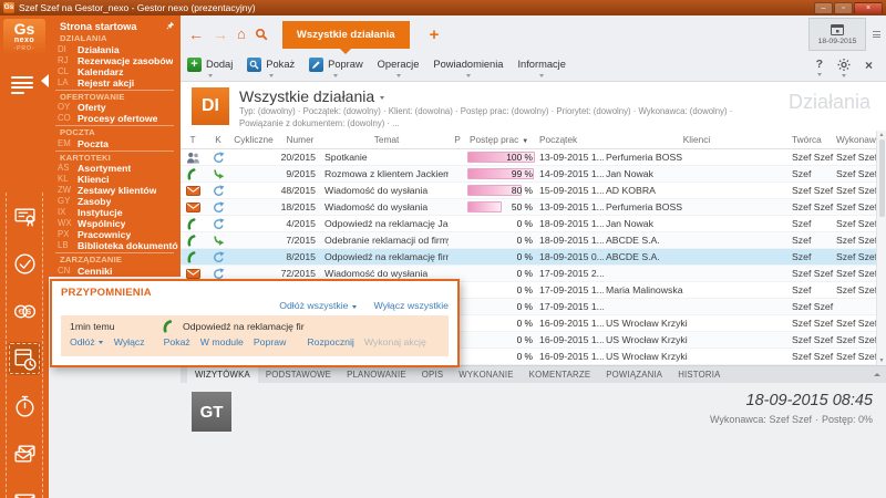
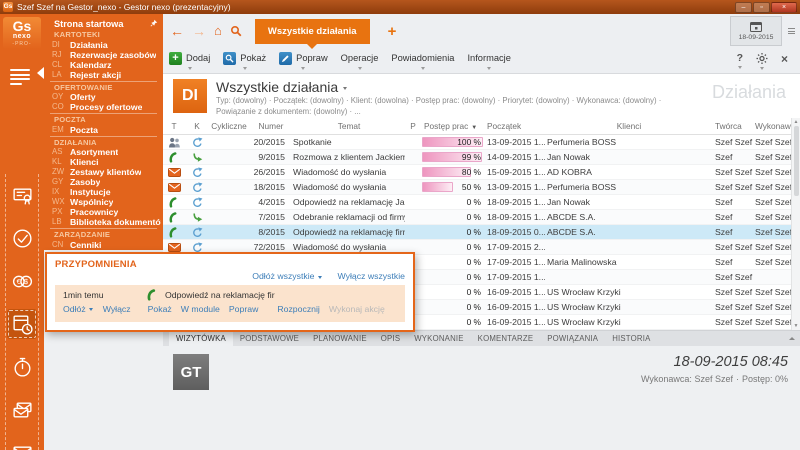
  Szef Szef na Gestor_nexo - Gestor nexo (prezentacyjny)
  Gs
  €
  $
  Strona startowa
- DZIAŁANIA
+ KARTOTEKI
  DI
  Działania
  RJ
  Rezerwacje zasobów
  CL
  Kalendarz
  LA
  Rejestr akcji
  OFERTOWANIE
  OY
  Oferty
  CO
  Procesy ofertowe
  POCZTA
  EM
  Poczta
- KARTOTEKI
+ DZIAŁANIA
  AS
  Asortyment
  KL
  Klienci
  ZW
  Zestawy klientów
  GY
  Zasoby
  IX
  Instytucje
  WX
  Wspólnicy
  PX
  Pracownicy
  LB
  Biblioteka dokumentó
  ZARZĄDZANIE
  CN
  Cenniki
  ←
  →
  ⌂
  Wszystkie działania
  +
  +
  Dodaj
  Pokaż
  Popraw
  Operacje
  Powiadomienia
  Informacje
  ?
  ×
  DI
  Wszystkie działania
  Typ: (dowolny) · Początek: (dowolny) · Klient: (dowolna) · Postęp prac: (dowolny) · Priorytet: (dowolny) · Wykonawca: (dowolny) ·
  Powiązanie z dokumentem: (dowolny) · ...
  Działania
  T
  K
  Cykliczne
  Numer
  Temat
  P
  Postęp prac
  Początek
  Klienci
  Twórca
  Wykonaw
  20/2015
  Spotkanie
  100 %
  13-09-2015 1...
  Perfumeria BOSS
  Szef Szef
  Szef Sze
  9/2015
  Rozmowa z klientem Jackiem
  99 %
  14-09-2015 1...
  Jan Nowak
  Szef
  Szef Sze
- 48/2015
+ 26/2015
  Wiadomość do wysłania
  80 %
  15-09-2015 1...
  AD KOBRA
  Szef Szef
  Szef Sze
  18/2015
  Wiadomość do wysłania
  50 %
  13-09-2015 1...
  Perfumeria BOSS
  Szef Szef
  Szef Sze
  4/2015
  Odpowiedź na reklamację Ja
  0 %
  18-09-2015 1...
  Jan Nowak
  Szef
  Szef Sze
  7/2015
  Odebranie reklamacji od firm
  0 %
  18-09-2015 1...
  ABCDE S.A.
  Szef
  Szef Sze
  8/2015
  Odpowiedź na reklamację fir
  0 %
  18-09-2015 0...
  ABCDE S.A.
  Szef
  Szef Sze
  72/2015
  Wiadomość do wysłania
  0 %
  17-09-2015 2...
  Szef Szef
  Szef Sze
  0 %
  17-09-2015 1...
  Maria Malinowska
  Szef
  Szef Sze
  0 %
  17-09-2015 1...
  Szef Szef
  0 %
  16-09-2015 1...
  US Wrocław Krzyki
  Szef Szef
  Szef Sze
  0 %
  16-09-2015 1...
  US Wrocław Krzyki
  Szef Szef
  Szef Sze
  0 %
  16-09-2015 1...
  US Wrocław Krzyki
  Szef Szef
  Szef Sze
  WIZYTÓWKA
  PODSTAWOWE
  PLANOWANIE
  OPIS
  WYKONANIE
  KOMENTARZE
  POWIĄZANIA
  HISTORIA
  GT
  18-09-2015 08:45
  Wykonawca: Szef Szef · Postęp: 0%
  PRZYPOMNIENIA
  Odłóż wszystkie
  Wyłącz wszystkie
  1min temu
  Odpowiedź na reklamację fir
  Odłóż
  Wyłącz
  Pokaż
  W module
  Popraw
  Rozpocznij
  Wykonaj akcję
